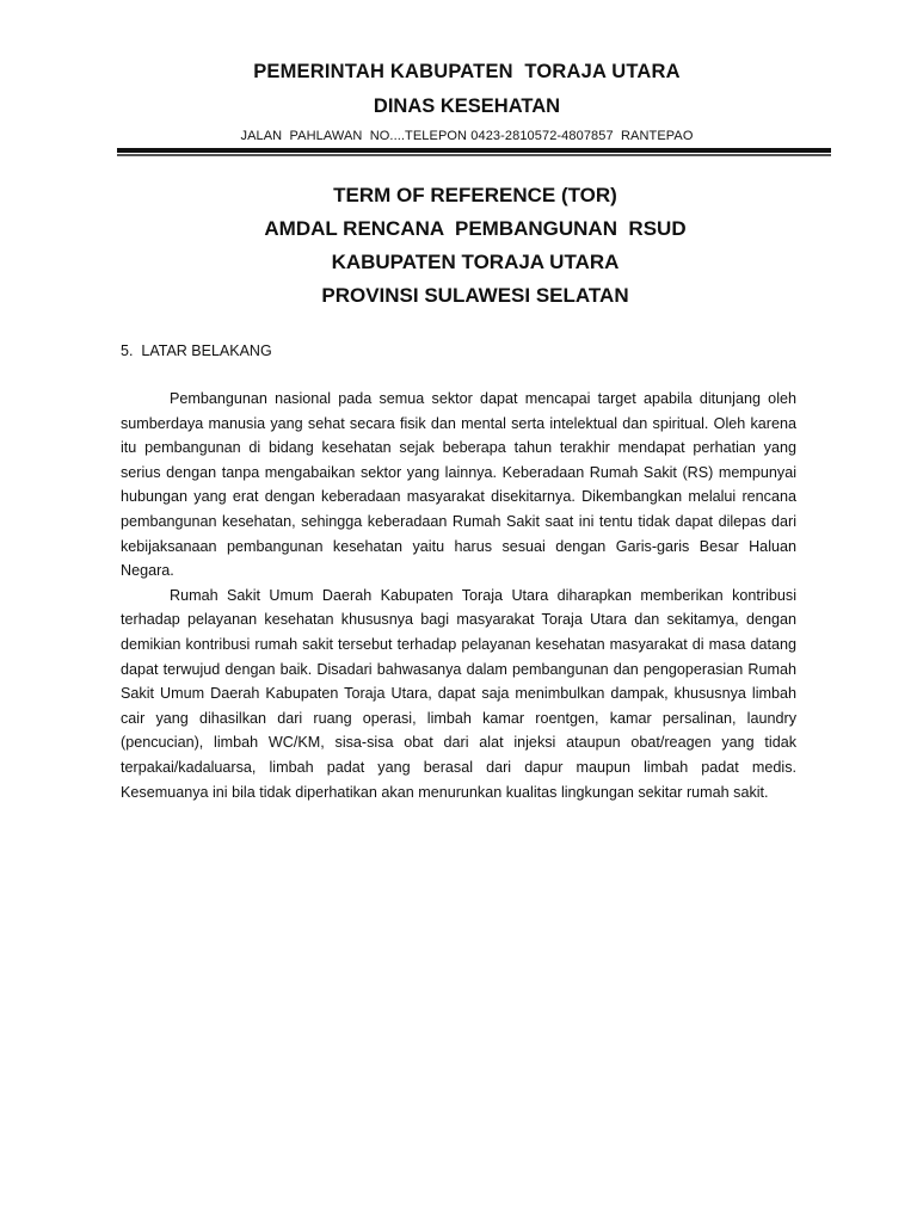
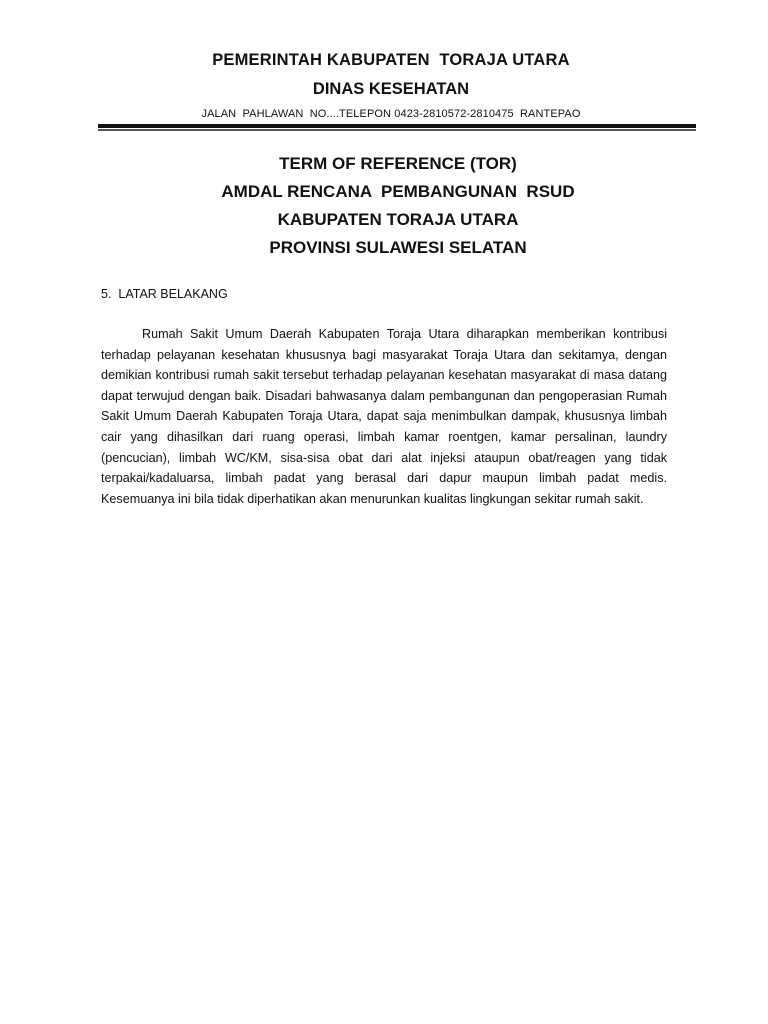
  PEMERINTAH KABUPATEN TORAJA UTARA
  DINAS KESEHATAN
- JALAN PAHLAWAN NO....TELEPON 0423-2810572-4807857 RANTEPAO
+ JALAN PAHLAWAN NO....TELEPON 0423-2810572-2810475 RANTEPAO
  TERM OF REFERENCE (TOR)
  AMDAL RENCANA PEMBANGUNAN RSUD
  KABUPATEN TORAJA UTARA
  PROVINSI SULAWESI SELATAN
  5. LATAR BELAKANG
- Pembangunan nasional pada semua sektor dapat mencapai target apabila ditunjang oleh sumberdaya manusia yang sehat secara fisik dan mental serta intelektual dan spiritual. Oleh karena itu pembangunan di bidang kesehatan sejak beberapa tahun terakhir mendapat perhatian yang serius dengan tanpa mengabaikan sektor yang lainnya. Keberadaan Rumah Sakit (RS) mempunyai hubungan yang erat dengan keberadaan masyarakat disekitarnya. Dikembangkan melalui rencana pembangunan kesehatan, sehingga keberadaan Rumah Sakit saat ini tentu tidak dapat dilepas dari kebijaksanaan pembangunan kesehatan yaitu harus sesuai dengan Garis-garis Besar Haluan Negara.
  Rumah Sakit Umum Daerah Kabupaten Toraja Utara diharapkan memberikan kontribusi terhadap pelayanan kesehatan khususnya bagi masyarakat Toraja Utara dan sekitamya, dengan demikian kontribusi rumah sakit tersebut terhadap pelayanan kesehatan masyarakat di masa datang dapat terwujud dengan baik. Disadari bahwasanya dalam pembangunan dan pengoperasian Rumah Sakit Umum Daerah Kabupaten Toraja Utara, dapat saja menimbulkan dampak, khususnya limbah cair yang dihasilkan dari ruang operasi, limbah kamar roentgen, kamar persalinan, laundry (pencucian), limbah WC/KM, sisa-sisa obat dari alat injeksi ataupun obat/reagen yang tidak terpakai/kadaluarsa, limbah padat yang berasal dari dapur maupun limbah padat medis. Kesemuanya ini bila tidak diperhatikan akan menurunkan kualitas lingkungan sekitar rumah sakit.
